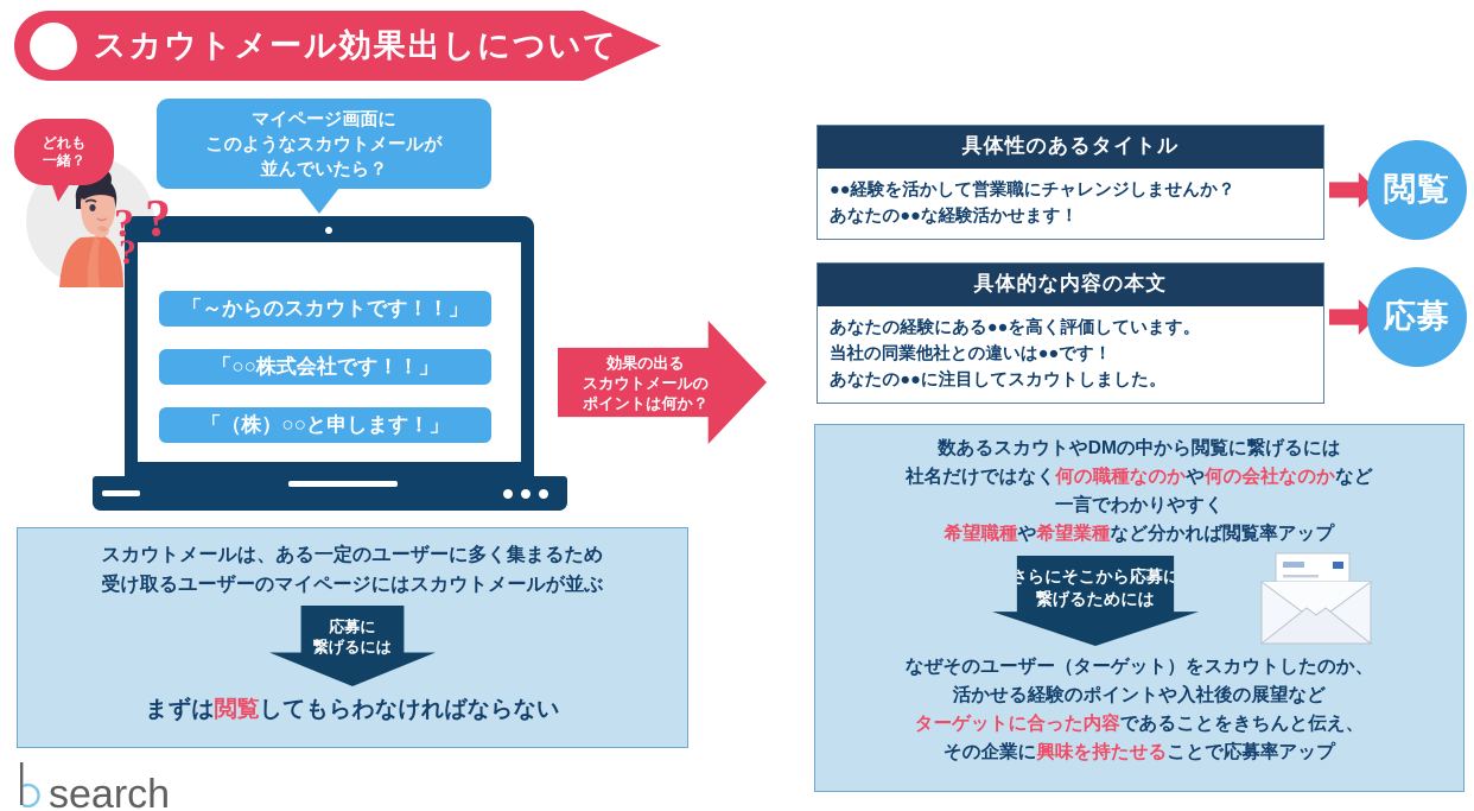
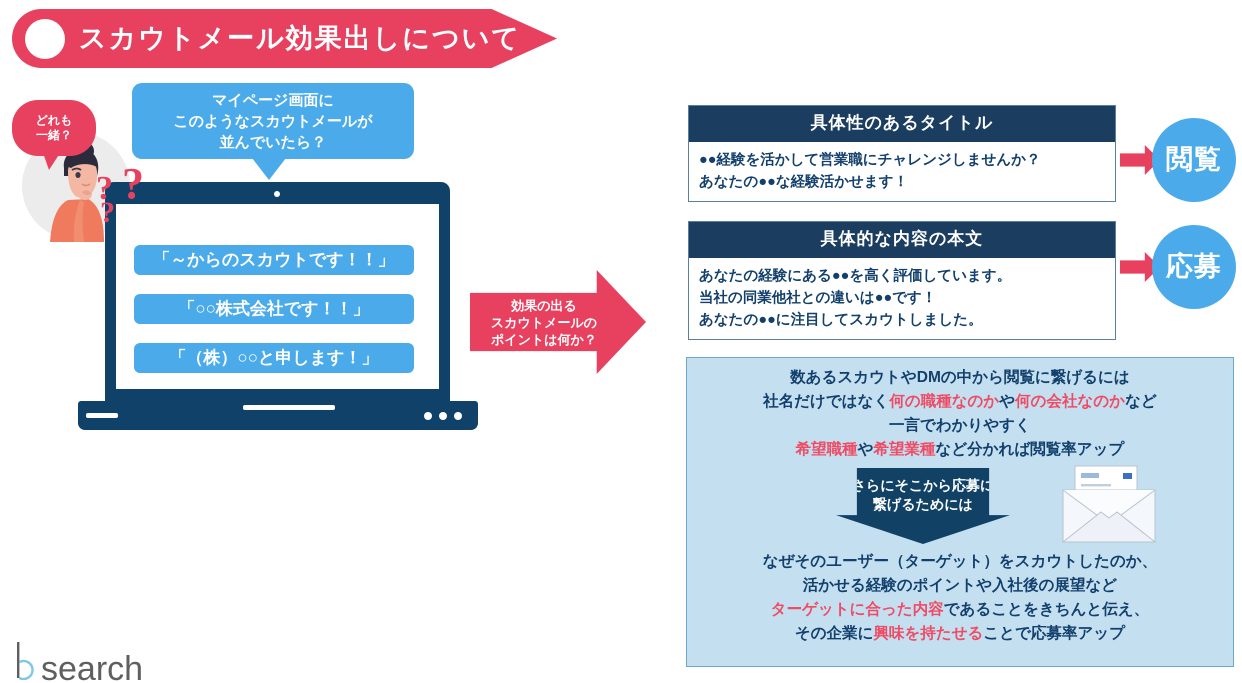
  スカウトメール効果出しについて
  どれも
  一緒？
  ?
  ?
  ?
  マイページ画面に
  このようなスカウトメールが
  並んでいたら？
  「～からのスカウトです！！」
  「○○株式会社です！！」
  「（株）○○と申します！」
  効果の出る
  スカウトメールの
  ポイントは何か？
- スカウトメールは、ある一定のユーザーに多く集まるため
- 受け取るユーザーのマイページにはスカウトメールが並ぶ
- 応募に
- 繋げるには
- まずは閲覧してもらわなければならない
  具体性のあるタイトル
  ●●経験を活かして営業職にチャレンジしませんか？
  あなたの●●な経験活かせます！
  閲覧
  具体的な内容の本文
  あなたの経験にある●●を高く評価しています。
  当社の同業他社との違いは●●です！
  あなたの●●に注目してスカウトしました。
  応募
  数あるスカウトやDMの中から閲覧に繋げるには
  社名だけではなく何の職種なのかや何の会社なのかなど
  一言でわかりやすく
  希望職種や希望業種など分かれば閲覧率アップ
  さらにそこから応募に
  繋げるためには
  なぜそのユーザー（ターゲット）をスカウトしたのか、
  活かせる経験のポイントや入社後の展望など
  ターゲットに合った内容であることをきちんと伝え、
  その企業に興味を持たせることで応募率アップ
  search
